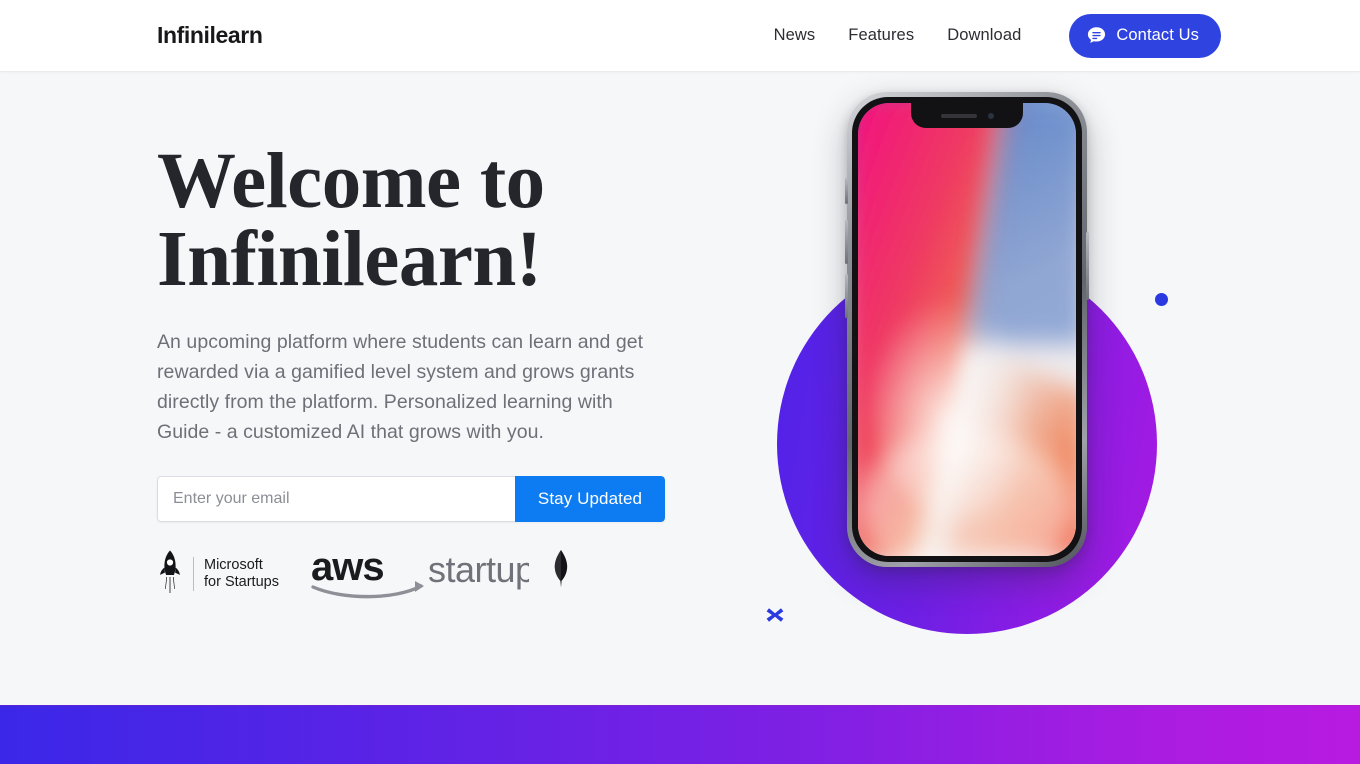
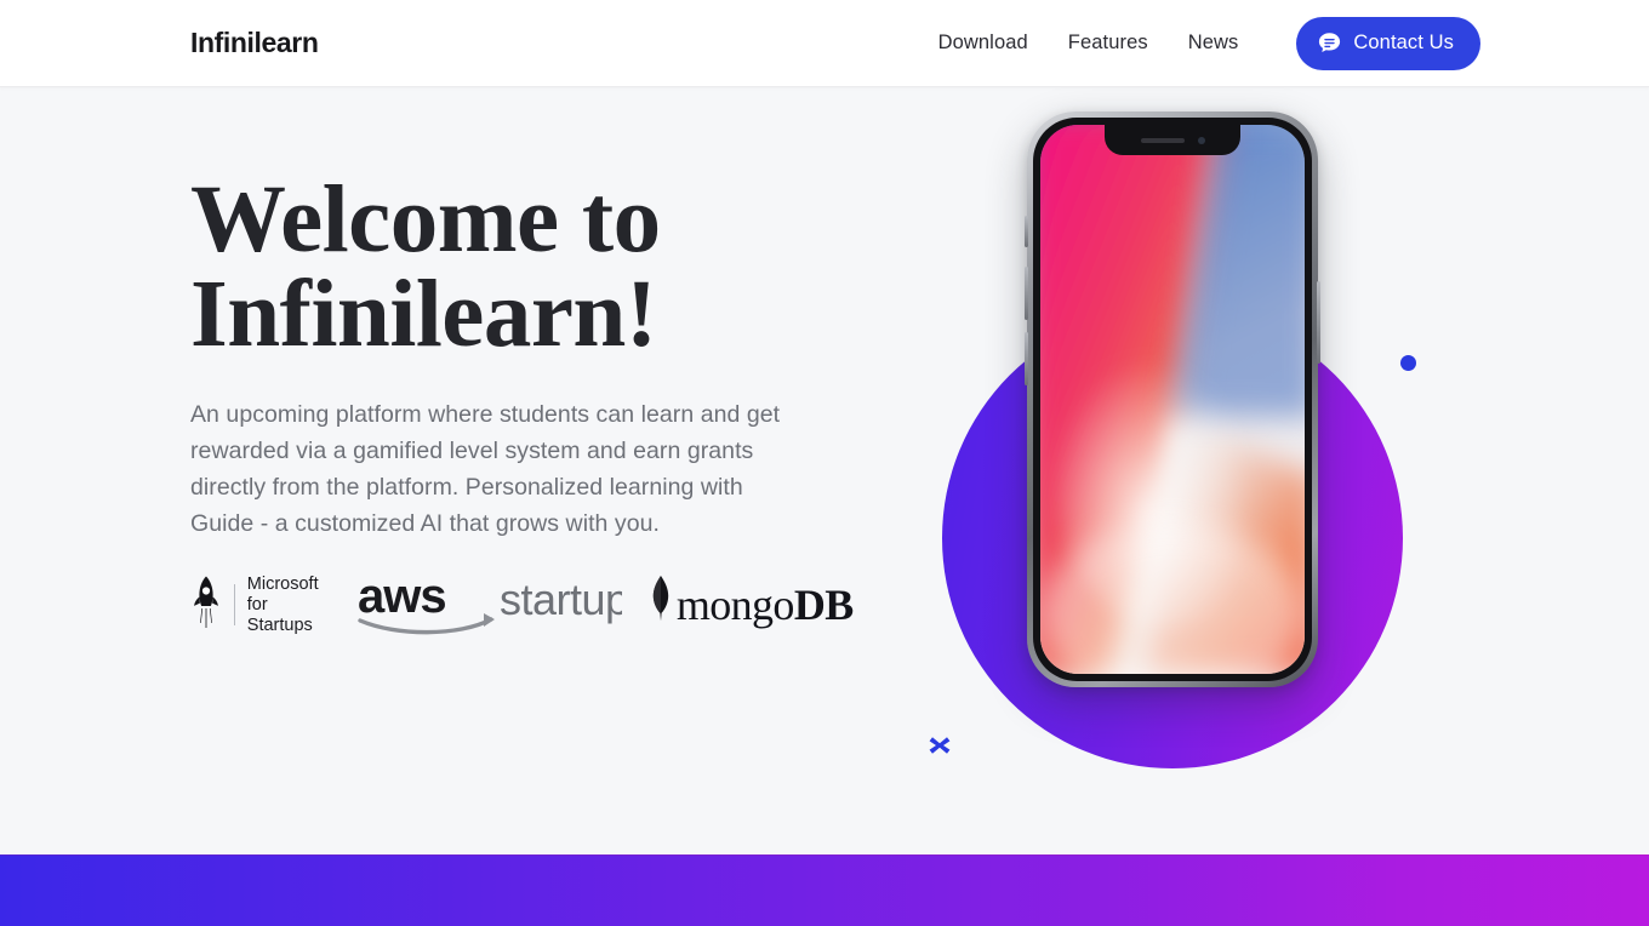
  Infinilearn
- News
+ Download
  Features
- Download
+ News
  Contact Us
  Welcome to Infinilearn!
- An upcoming platform where students can learn and get rewarded via a gamified level system and grows grants directly from the platform. Personalized learning with Guide - a customized AI that grows with you.
+ An upcoming platform where students can learn and get rewarded via a gamified level system and earn grants directly from the platform. Personalized learning with Guide - a customized AI that grows with you.
- Enter your email
- Stay Updated
  Microsoft
  for Startups
  aws
  startup
+ mongoDB
